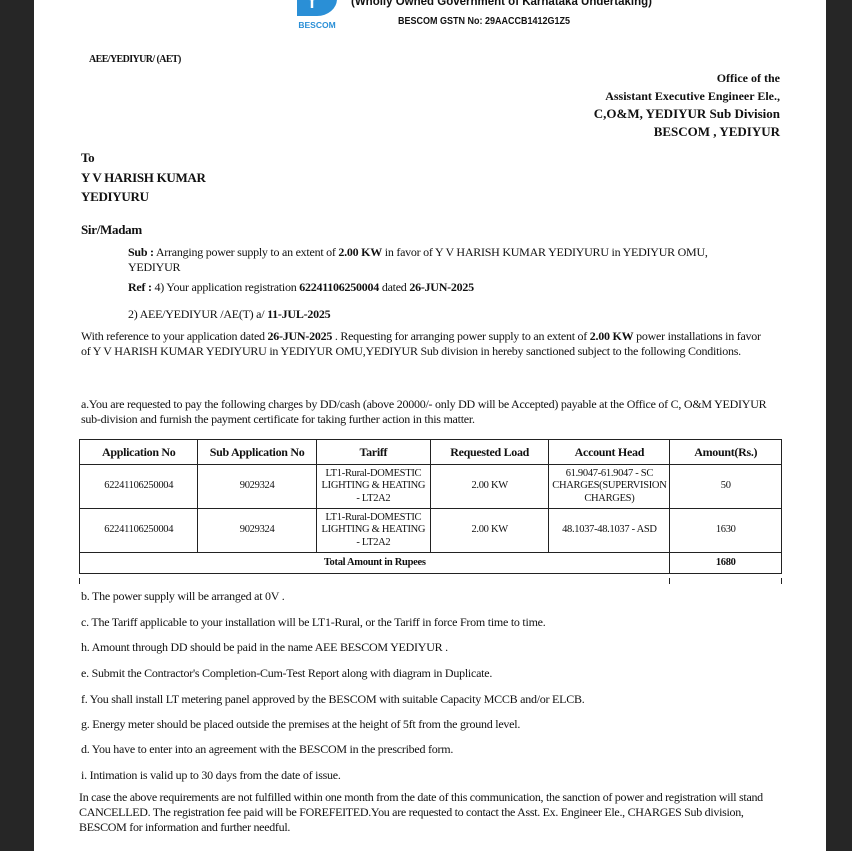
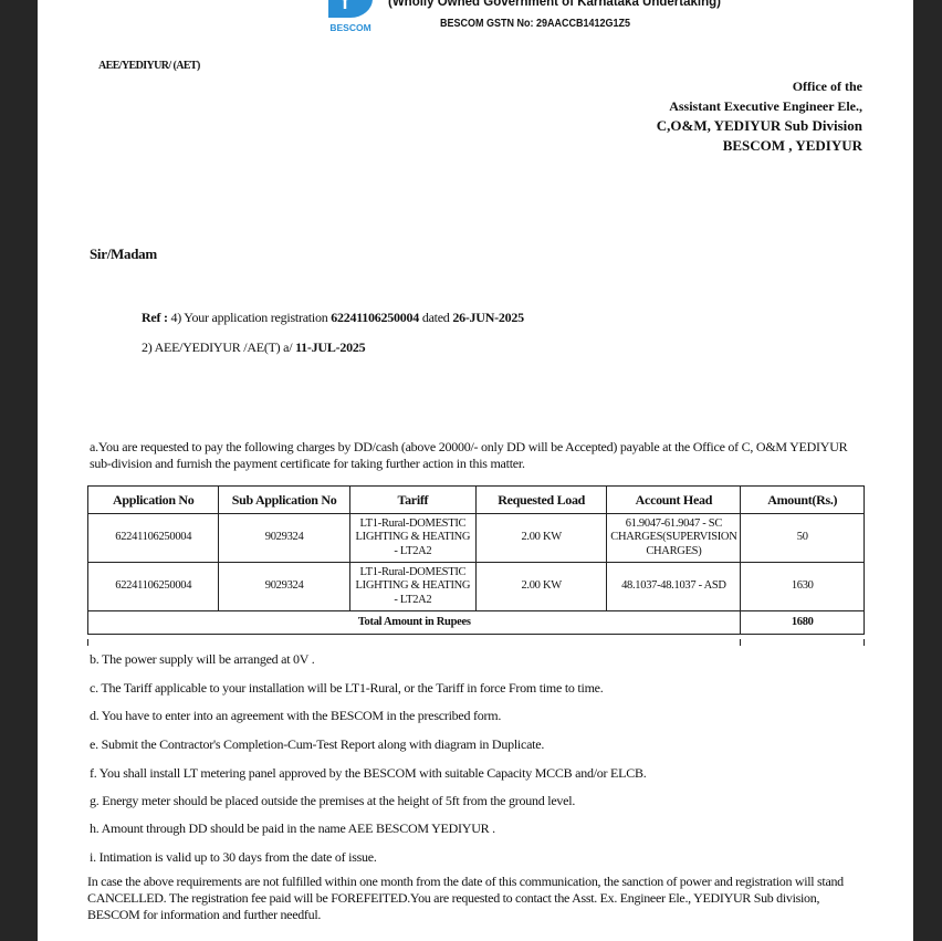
  BESCOM
  (Wholly Owned Government of Karnataka Undertaking)
  BESCOM GSTN No: 29AACCB1412G1Z5
  AEE/YEDIYUR/ (AET)
  Office of the
  Assistant Executive Engineer Ele.,
  C,O&M, YEDIYUR Sub Division
  BESCOM , YEDIYUR
- To
- Y V HARISH KUMAR
- YEDIYURU
  Sir/Madam
- Sub : Arranging power supply to an extent of 2.00 KW in favor of Y V HARISH KUMAR YEDIYURU in YEDIYUR OMU, YEDIYUR
  Ref : 4) Your application registration 62241106250004 dated 26-JUN-2025
  2) AEE/YEDIYUR /AE(T) a/ 11-JUL-2025
- With reference to your application dated 26-JUN-2025 . Requesting for arranging power supply to an extent of 2.00 KW power installations in favor of Y V HARISH KUMAR YEDIYURU in YEDIYUR OMU,YEDIYUR Sub division in hereby sanctioned subject to the following Conditions.
  a.You are requested to pay the following charges by DD/cash (above 20000/- only DD will be Accepted) payable at the Office of C, O&M YEDIYUR sub-division and furnish the payment certificate for taking further action in this matter.
  Application No	Sub Application No	Tariff	Requested Load	Account Head	Amount(Rs.)
  62241106250004	9029324	LT1-Rural-DOMESTIC LIGHTING & HEATING - LT2A2	2.00 KW	61.9047-61.9047 - SC CHARGES(SUPERVISION CHARGES)	50
  62241106250004	9029324	LT1-Rural-DOMESTIC LIGHTING & HEATING - LT2A2	2.00 KW	48.1037-48.1037 - ASD	1630
  Total Amount in Rupees	1680
  b. The power supply will be arranged at 0V .
  c. The Tariff applicable to your installation will be LT1-Rural, or the Tariff in force From time to time.
- h. Amount through DD should be paid in the name AEE BESCOM YEDIYUR .
+ d. You have to enter into an agreement with the BESCOM in the prescribed form.
  e. Submit the Contractor's Completion-Cum-Test Report along with diagram in Duplicate.
  f. You shall install LT metering panel approved by the BESCOM with suitable Capacity MCCB and/or ELCB.
  g. Energy meter should be placed outside the premises at the height of 5ft from the ground level.
- d. You have to enter into an agreement with the BESCOM in the prescribed form.
+ h. Amount through DD should be paid in the name AEE BESCOM YEDIYUR .
  i. Intimation is valid up to 30 days from the date of issue.
- In case the above requirements are not fulfilled within one month from the date of this communication, the sanction of power and registration will stand CANCELLED. The registration fee paid will be FOREFEITED.You are requested to contact the Asst. Ex. Engineer Ele., CHARGES Sub division, BESCOM for information and further needful.
+ In case the above requirements are not fulfilled within one month from the date of this communication, the sanction of power and registration will stand CANCELLED. The registration fee paid will be FOREFEITED.You are requested to contact the Asst. Ex. Engineer Ele., YEDIYUR Sub division, BESCOM for information and further needful.
